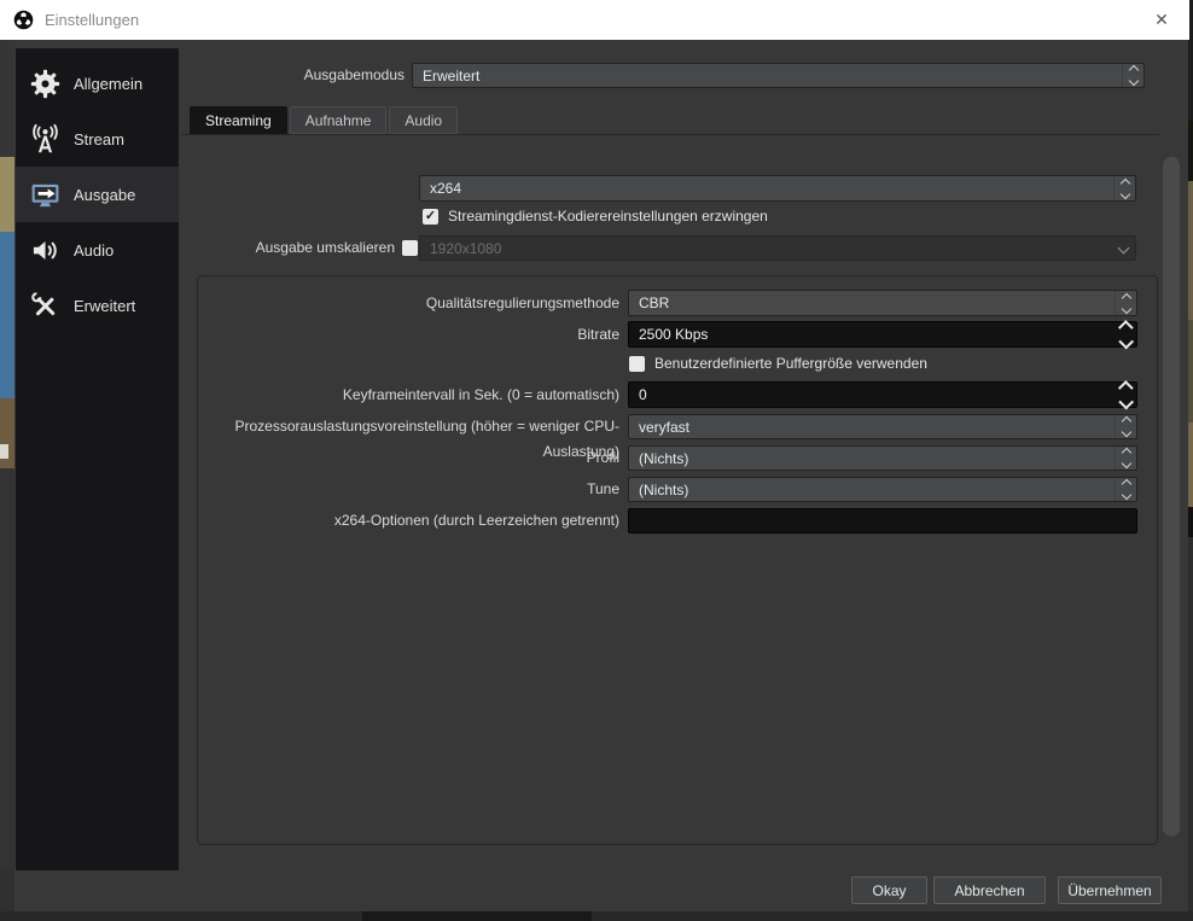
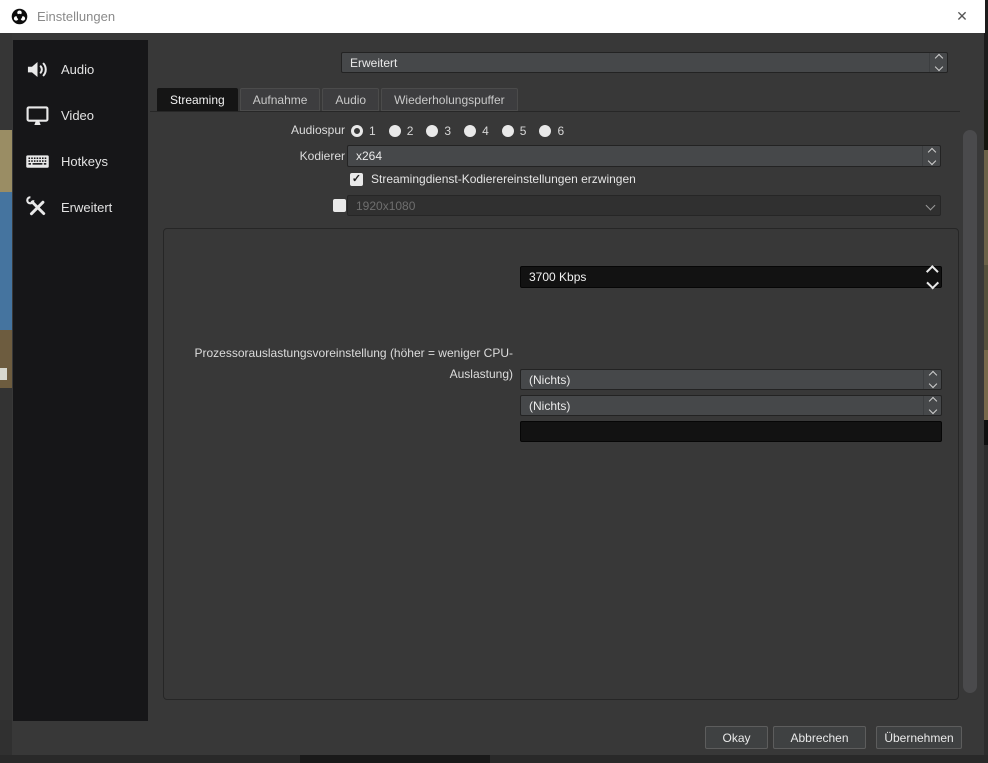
  Einstellungen
  ✕
- Allgemein
- Stream
- Ausgabe
  Audio
+ Video
+ Hotkeys
  Erweitert
- Ausgabemodus
  Erweitert
  Streaming
  Aufnahme
  Audio
+ Wiederholungspuffer
+ Audiospur
+ 1
+ 2
+ 3
+ 4
+ 5
+ 6
+ Kodierer
  x264
  ✓
  Streamingdienst-Kodierereinstellungen erzwingen
- Ausgabe umskalieren
  1920x1080
- Qualitätsregulierungsmethode
- CBR
- Bitrate
- 2500 Kbps
+ 3700 Kbps
- Benutzerdefinierte Puffergröße verwenden
- Keyframeintervall in Sek. (0 = automatisch)
- 0
  Prozessorauslastungsvoreinstellung (höher = weniger CPU-Auslastung)
- veryfast
- Profil
  (Nichts)
- Tune
  (Nichts)
- x264-Optionen (durch Leerzeichen getrennt)
  Okay
  Abbrechen
  Übernehmen
